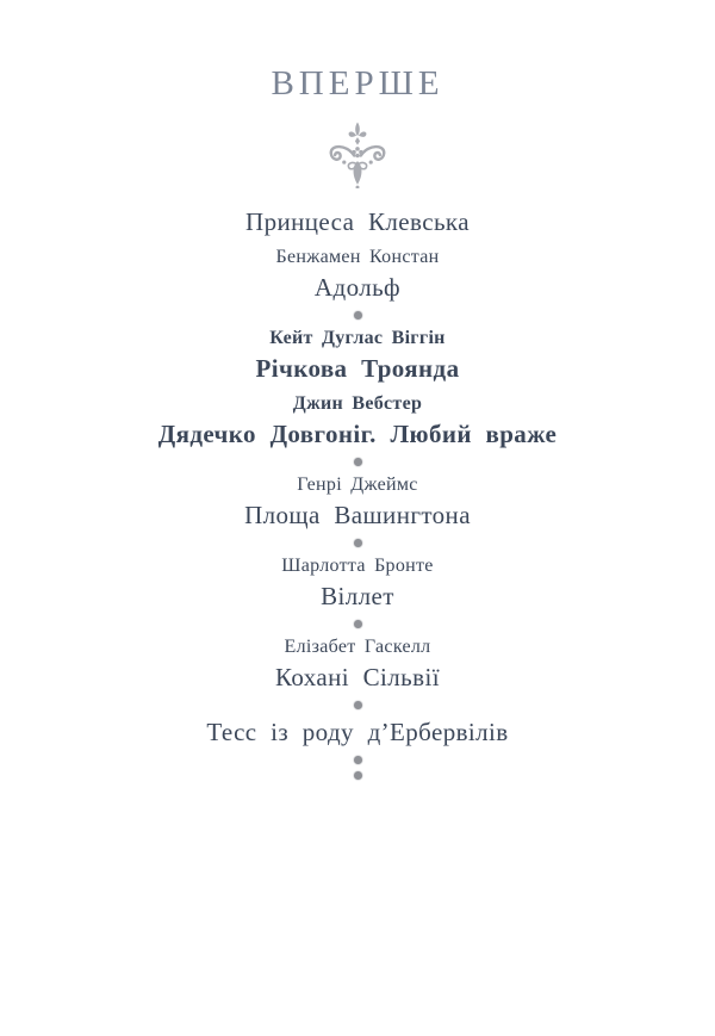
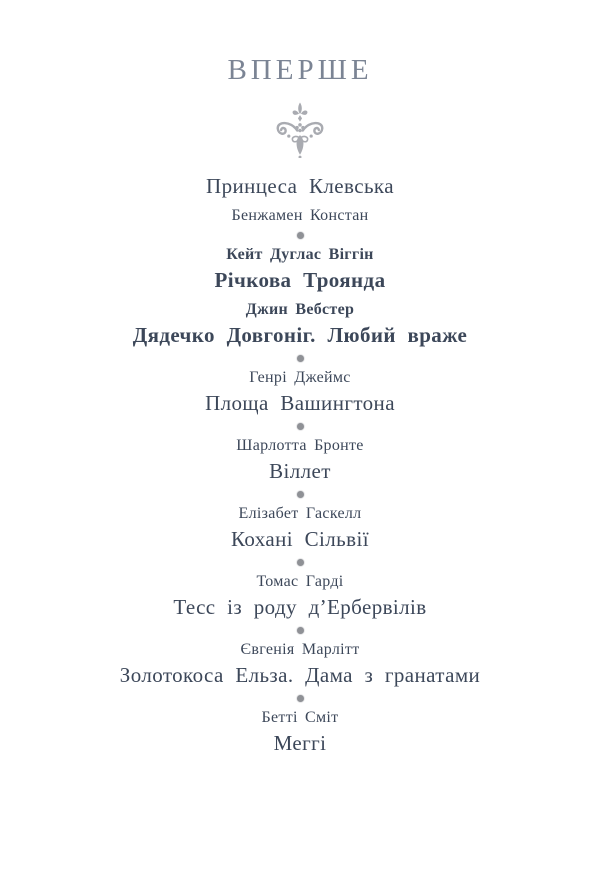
  ВПЕРШЕ
  Принцеса Клевська
  Бенжамен Констан
- Адольф
  Кейт Дуглас Віггін
  Річкова Троянда
  Джин Вебстер
  Дядечко Довгоніг. Любий враже
  Генрі Джеймс
  Площа Вашингтона
  Шарлотта Бронте
  Віллет
  Елізабет Гаскелл
  Кохані Сільвії
+ Томас Гарді
  Тесс із роду д’Ербервілів
+ Євгенія Марлітт
+ Золотокоса Ельза. Дама з гранатами
+ Бетті Сміт
+ Меггі
